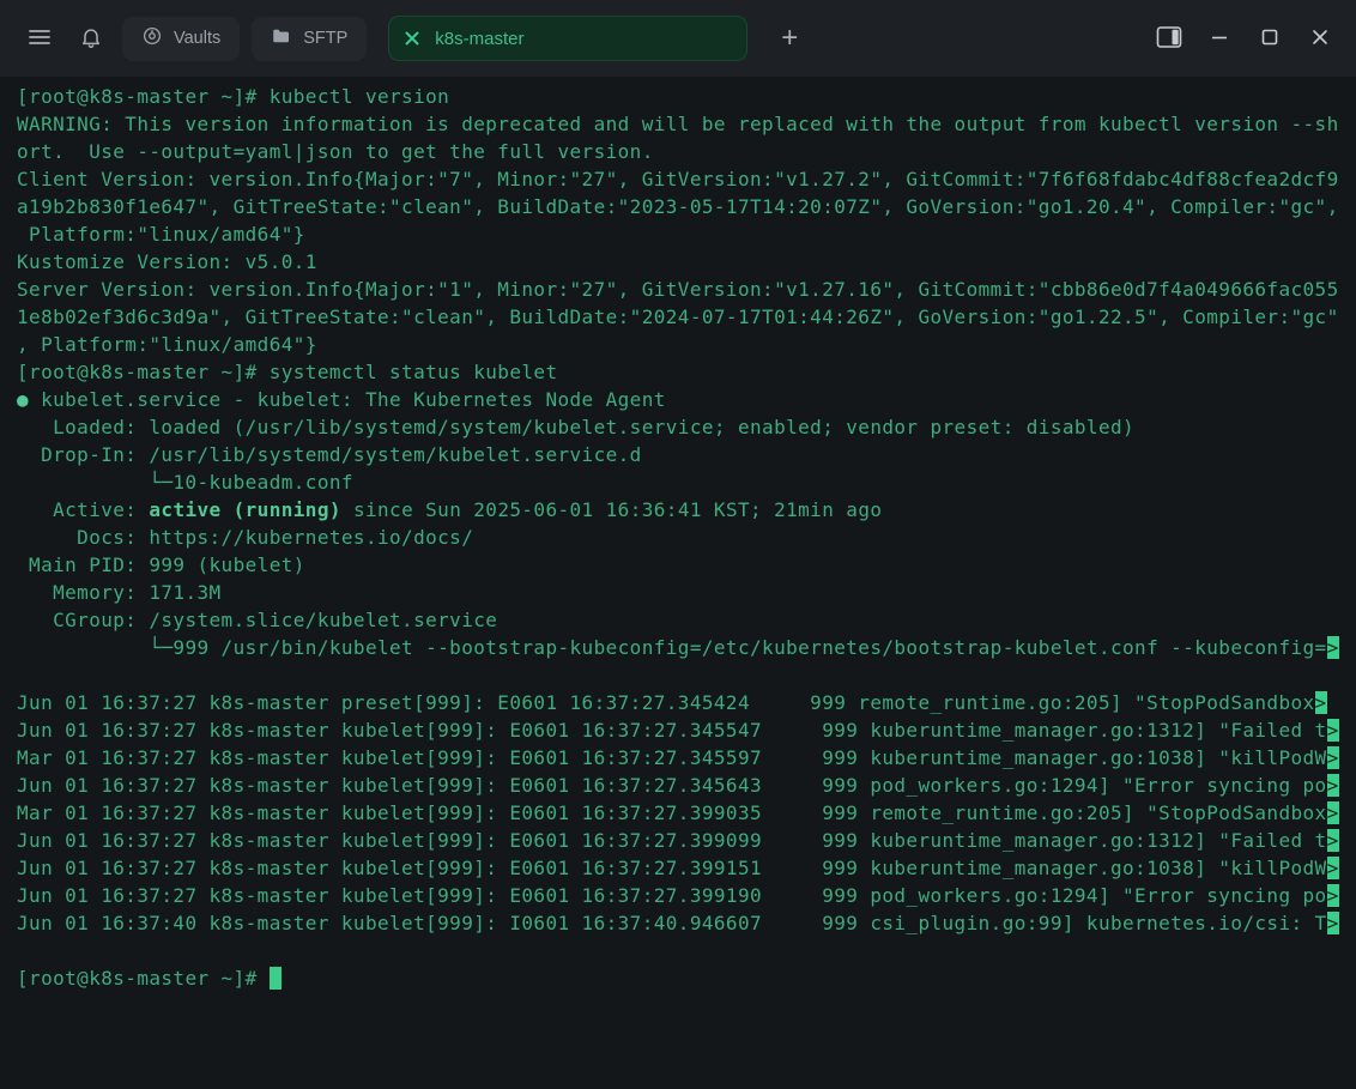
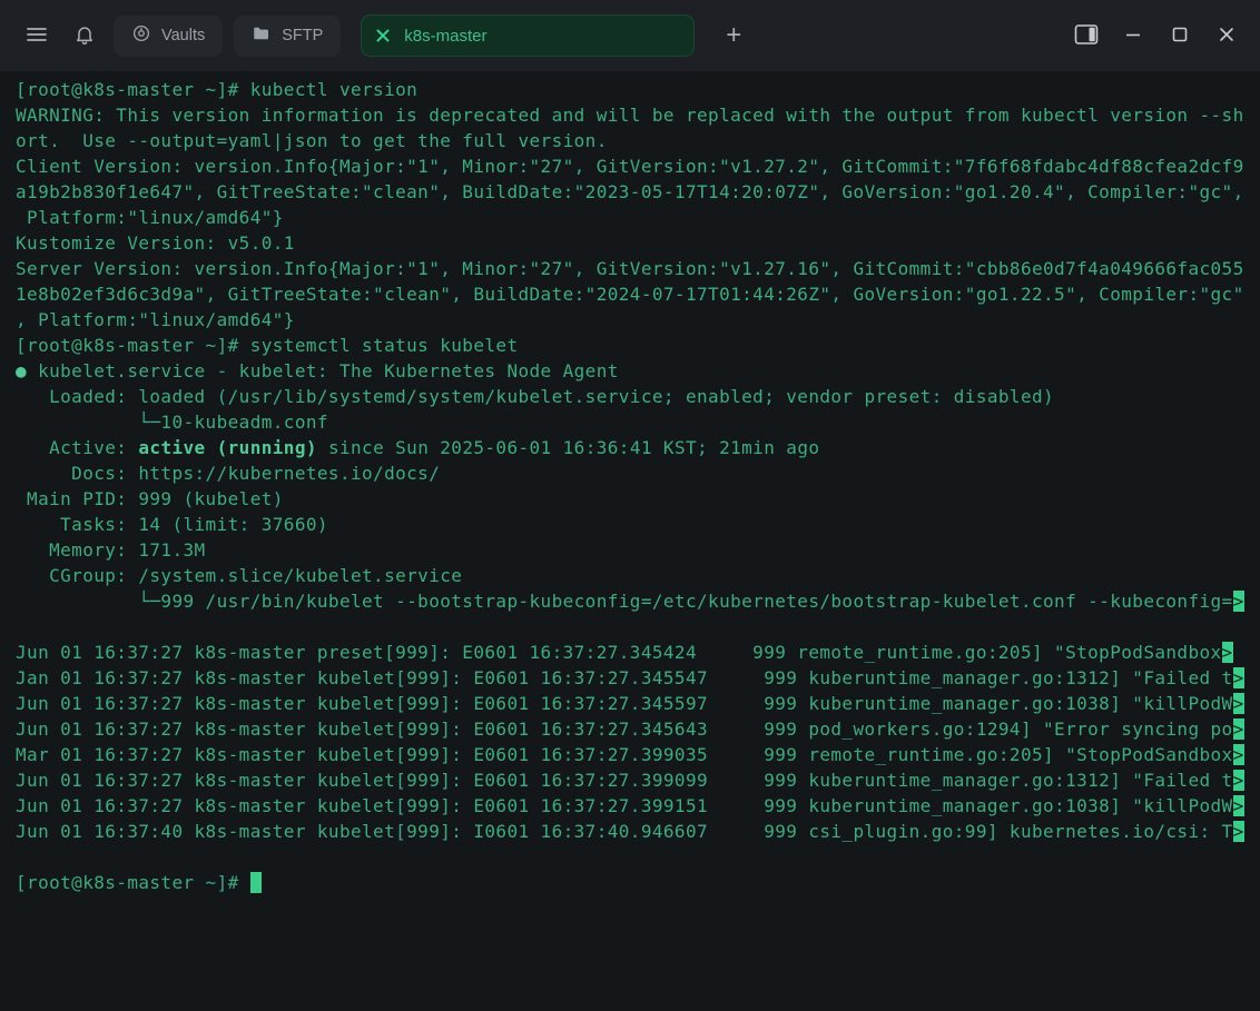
  Vaults
  SFTP
  k8s-master
  +
  [root@k8s-master ~]# kubectl version
  WARNING: This version information is deprecated and will be replaced with the output from kubectl version --sh
  ort. Use --output=yaml|json to get the full version.
- Client Version: version.Info{Major:"7", Minor:"27", GitVersion:"v1.27.2", GitCommit:"7f6f68fdabc4df88cfea2dcf9
+ Client Version: version.Info{Major:"1", Minor:"27", GitVersion:"v1.27.2", GitCommit:"7f6f68fdabc4df88cfea2dcf9
  a19b2b830f1e647", GitTreeState:"clean", BuildDate:"2023-05-17T14:20:07Z", GoVersion:"go1.20.4", Compiler:"gc",
  Platform:"linux/amd64"}
  Kustomize Version: v5.0.1
  Server Version: version.Info{Major:"1", Minor:"27", GitVersion:"v1.27.16", GitCommit:"cbb86e0d7f4a049666fac055
  1e8b02ef3d6c3d9a", GitTreeState:"clean", BuildDate:"2024-07-17T01:44:26Z", GoVersion:"go1.22.5", Compiler:"gc"
  , Platform:"linux/amd64"}
  [root@k8s-master ~]# systemctl status kubelet
  ● kubelet.service - kubelet: The Kubernetes Node Agent
  Loaded: loaded (/usr/lib/systemd/system/kubelet.service; enabled; vendor preset: disabled)
- Drop-In: /usr/lib/systemd/system/kubelet.service.d
  └─10-kubeadm.conf
  Active: active (running) since Sun 2025-06-01 16:36:41 KST; 21min ago
  Docs: https://kubernetes.io/docs/
  Main PID: 999 (kubelet)
+ Tasks: 14 (limit: 37660)
  Memory: 171.3M
  CGroup: /system.slice/kubelet.service
  └─999 /usr/bin/kubelet --bootstrap-kubeconfig=/etc/kubernetes/bootstrap-kubelet.conf --kubeconfig=>
  Jun 01 16:37:27 k8s-master preset[999]: E0601 16:37:27.345424 999 remote_runtime.go:205] "StopPodSandbox>
- Jun 01 16:37:27 k8s-master kubelet[999]: E0601 16:37:27.345547 999 kuberuntime_manager.go:1312] "Failed t>
+ Jan 01 16:37:27 k8s-master kubelet[999]: E0601 16:37:27.345547 999 kuberuntime_manager.go:1312] "Failed t>
- Mar 01 16:37:27 k8s-master kubelet[999]: E0601 16:37:27.345597 999 kuberuntime_manager.go:1038] "killPodW>
+ Jun 01 16:37:27 k8s-master kubelet[999]: E0601 16:37:27.345597 999 kuberuntime_manager.go:1038] "killPodW>
  Jun 01 16:37:27 k8s-master kubelet[999]: E0601 16:37:27.345643 999 pod_workers.go:1294] "Error syncing po>
  Mar 01 16:37:27 k8s-master kubelet[999]: E0601 16:37:27.399035 999 remote_runtime.go:205] "StopPodSandbox>
  Jun 01 16:37:27 k8s-master kubelet[999]: E0601 16:37:27.399099 999 kuberuntime_manager.go:1312] "Failed t>
  Jun 01 16:37:27 k8s-master kubelet[999]: E0601 16:37:27.399151 999 kuberuntime_manager.go:1038] "killPodW>
- Jun 01 16:37:27 k8s-master kubelet[999]: E0601 16:37:27.399190 999 pod_workers.go:1294] "Error syncing po>
  Jun 01 16:37:40 k8s-master kubelet[999]: I0601 16:37:40.946607 999 csi_plugin.go:99] kubernetes.io/csi: T>
  [root@k8s-master ~]#
